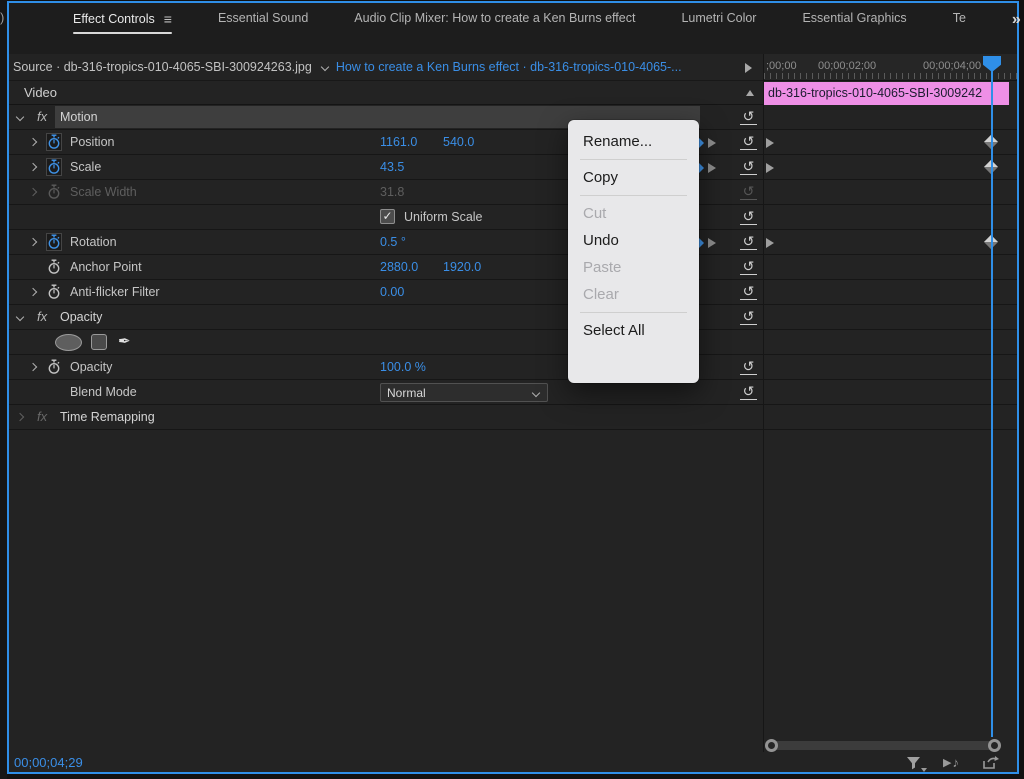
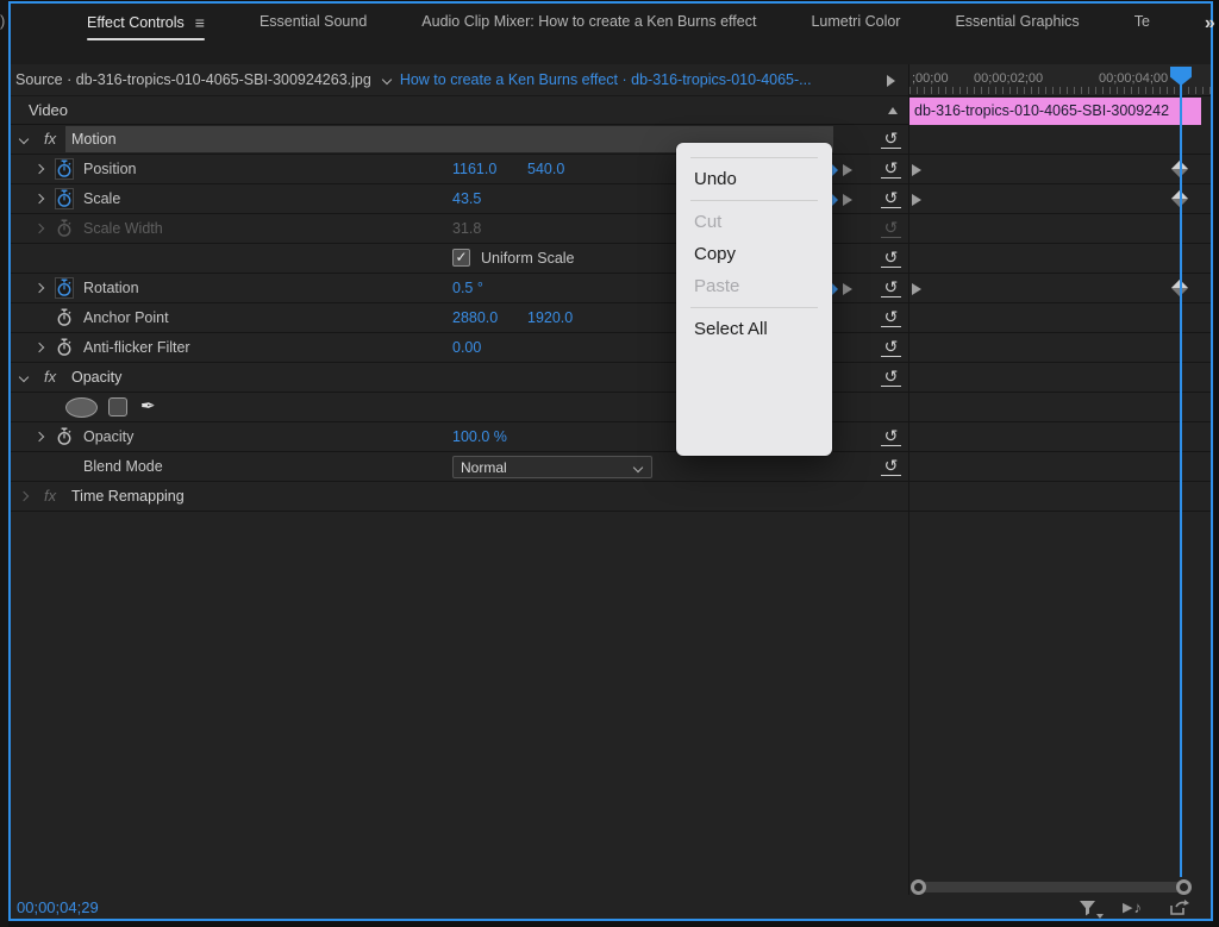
  )
  Effect Controls
  ≡
  Essential Sound
  Audio Clip Mixer: How to create a Ken Burns effect
  Lumetri Color
  Essential Graphics
  Te
  »
  Source · db-316-tropics-010-4065-SBI-300924263.jpg
  How to create a Ken Burns effect · db-316-tropics-010-4065-...
  Video
  fx
  Motion
  ↺
  Position
  1161.0
  540.0
  ↺
  Scale
  43.5
  ↺
  Scale Width
  31.8
  ↺
  ✓
  Uniform Scale
  ↺
  Rotation
  0.5 °
  ↺
  Anchor Point
  2880.0
  1920.0
  ↺
  Anti-flicker Filter
  0.00
  ↺
  fx
  Opacity
  ↺
  ✒
  Opacity
  100.0 %
  ↺
  Blend Mode
  Normal
  ↺
  fx
  Time Remapping
  ;00;00
  00;00;02;00
  00;00;04;00
  db-316-tropics-010-4065-SBI-3009242
  00;00;04;29
  ▶
  ♪
- Rename...
- Copy
+ Undo
  Cut
- Undo
+ Copy
  Paste
- Clear
  Select All
